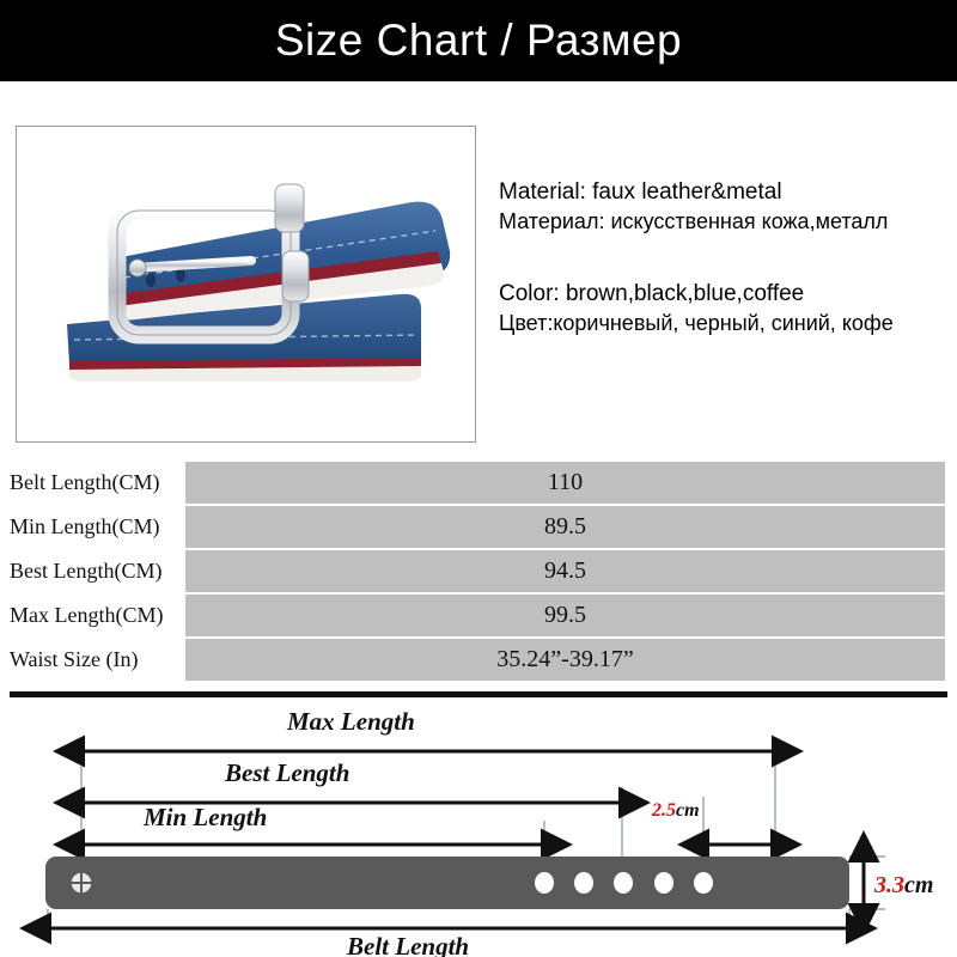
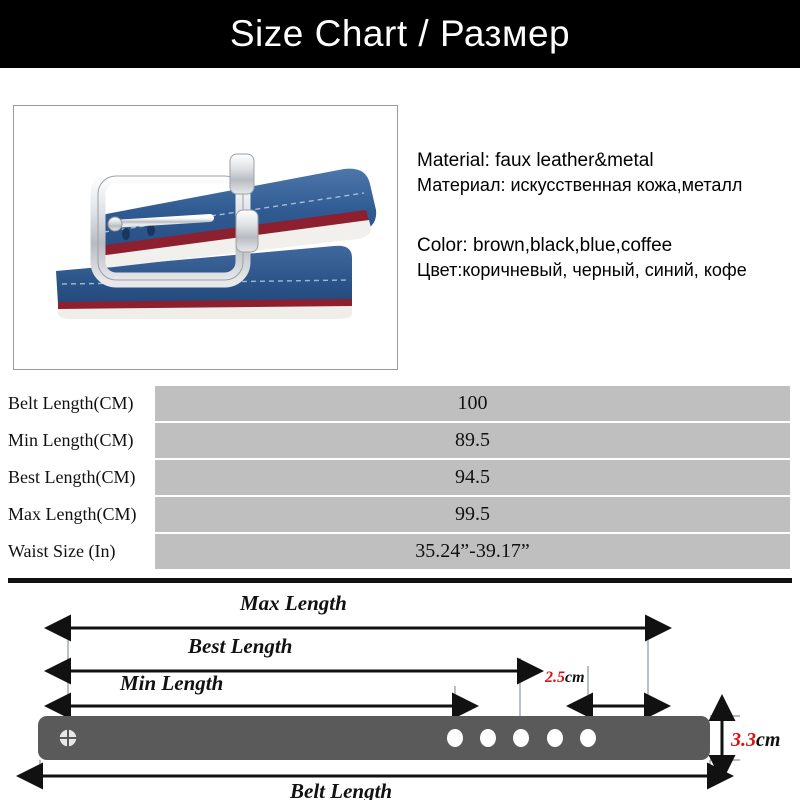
  Size Chart / Размер
  Material: faux leather&metal
  Материал: искусственная кожа,металл
  Color: brown,black,blue,coffee
  Цвет:коричневый, черный, синий, кофе
  Belt Length(CM)
- 110
+ 100
  Min Length(CM)
  89.5
  Best Length(CM)
  94.5
  Max Length(CM)
  99.5
  Waist Size (In)
  35.24”-39.17”
  Max Length
  Best Length
  Min Length
  2.5cm
  3.3cm
  Belt Length
